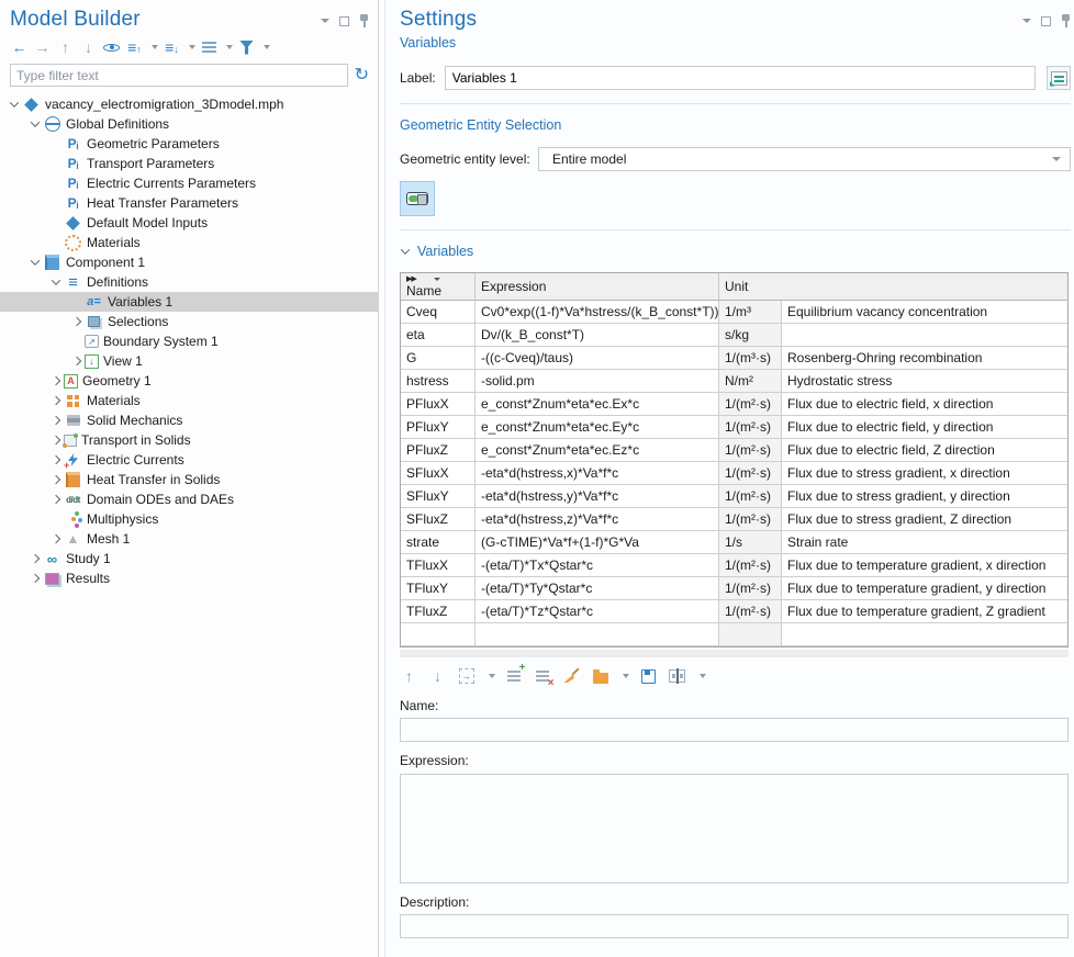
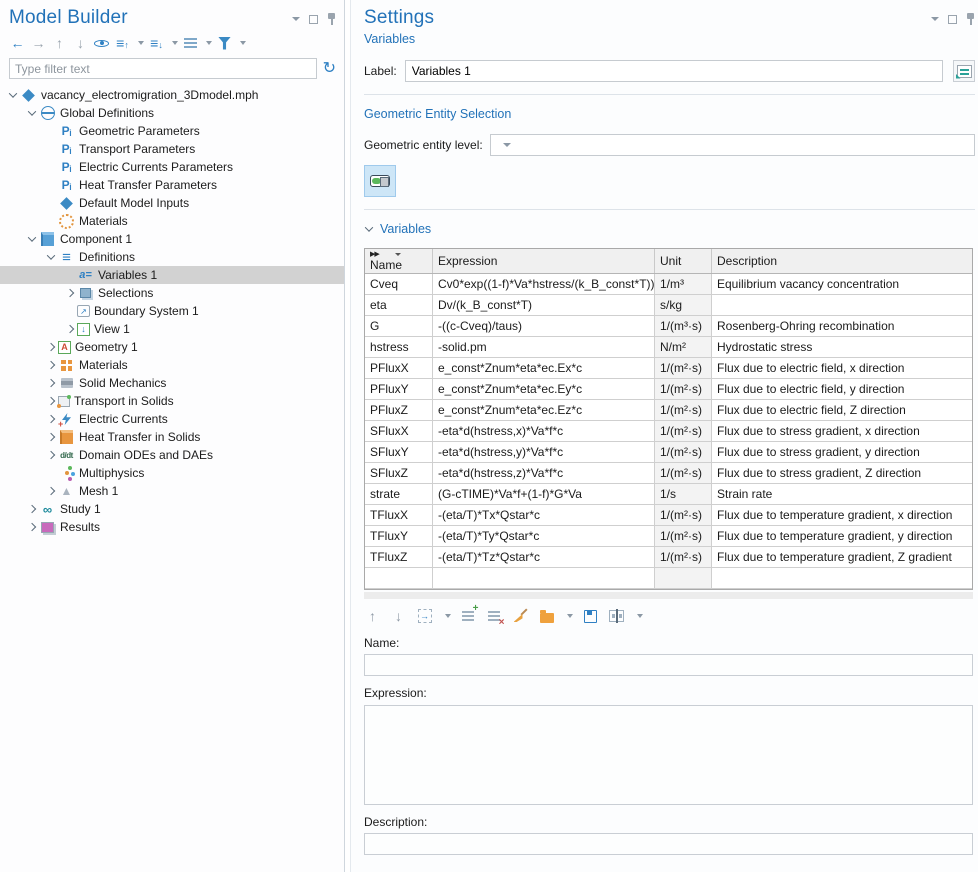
  Model Builder
  ←
  →
  ↑
  ↓
  ≡↑
  ≡↓
  Type filter text
  ↻
  vacancy_electromigration_3Dmodel.mph
  Global Definitions
  Geometric Parameters
  Transport Parameters
  Electric Currents Parameters
  Heat Transfer Parameters
  Default Model Inputs
  Materials
  Component 1
  Definitions
  Variables 1
  Selections
  Boundary System 1
  View 1
  Geometry 1
  Materials
  Solid Mechanics
  Transport in Solids
  Electric Currents
  Heat Transfer in Solids
  Domain ODEs and DAEs
  Multiphysics
  Mesh 1
  Study 1
  Results
  Settings
  Variables
  Label:
  Variables 1
  Geometric Entity Selection
  Geometric entity level:
- Entire model
  Variables
  Name
  Expression
  Unit
+ Description
  Cveq
  Cv0*exp((1-f)*Va*hstress/(k_B_const*T))
  1/m³
  Equilibrium vacancy concentration
  eta
  Dv/(k_B_const*T)
  s/kg
  G
  -((c-Cveq)/taus)
  1/(m³·s)
  Rosenberg-Ohring recombination
  hstress
  -solid.pm
  N/m²
  Hydrostatic stress
  PFluxX
  e_const*Znum*eta*ec.Ex*c
  1/(m²·s)
  Flux due to electric field, x direction
  PFluxY
  e_const*Znum*eta*ec.Ey*c
  1/(m²·s)
  Flux due to electric field, y direction
  PFluxZ
  e_const*Znum*eta*ec.Ez*c
  1/(m²·s)
  Flux due to electric field, Z direction
  SFluxX
  -eta*d(hstress,x)*Va*f*c
  1/(m²·s)
  Flux due to stress gradient, x direction
  SFluxY
  -eta*d(hstress,y)*Va*f*c
  1/(m²·s)
  Flux due to stress gradient, y direction
  SFluxZ
  -eta*d(hstress,z)*Va*f*c
  1/(m²·s)
  Flux due to stress gradient, Z direction
  strate
  (G-cTIME)*Va*f+(1-f)*G*Va
  1/s
  Strain rate
  TFluxX
  -(eta/T)*Tx*Qstar*c
  1/(m²·s)
  Flux due to temperature gradient, x direction
  TFluxY
  -(eta/T)*Ty*Qstar*c
  1/(m²·s)
  Flux due to temperature gradient, y direction
  TFluxZ
  -(eta/T)*Tz*Qstar*c
  1/(m²·s)
  Flux due to temperature gradient, Z gradient
  ↑
  ↓
  Name:
  Expression:
  Description:
